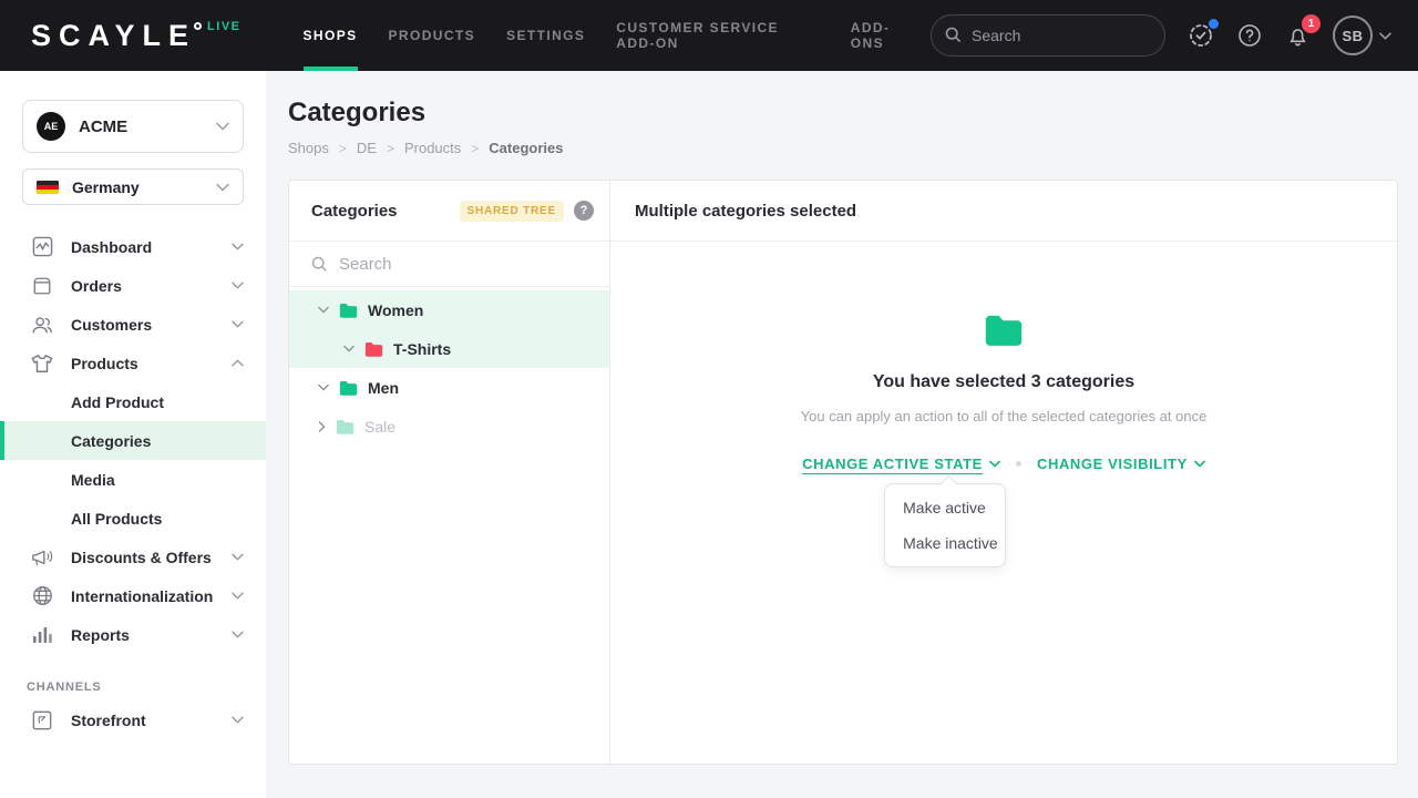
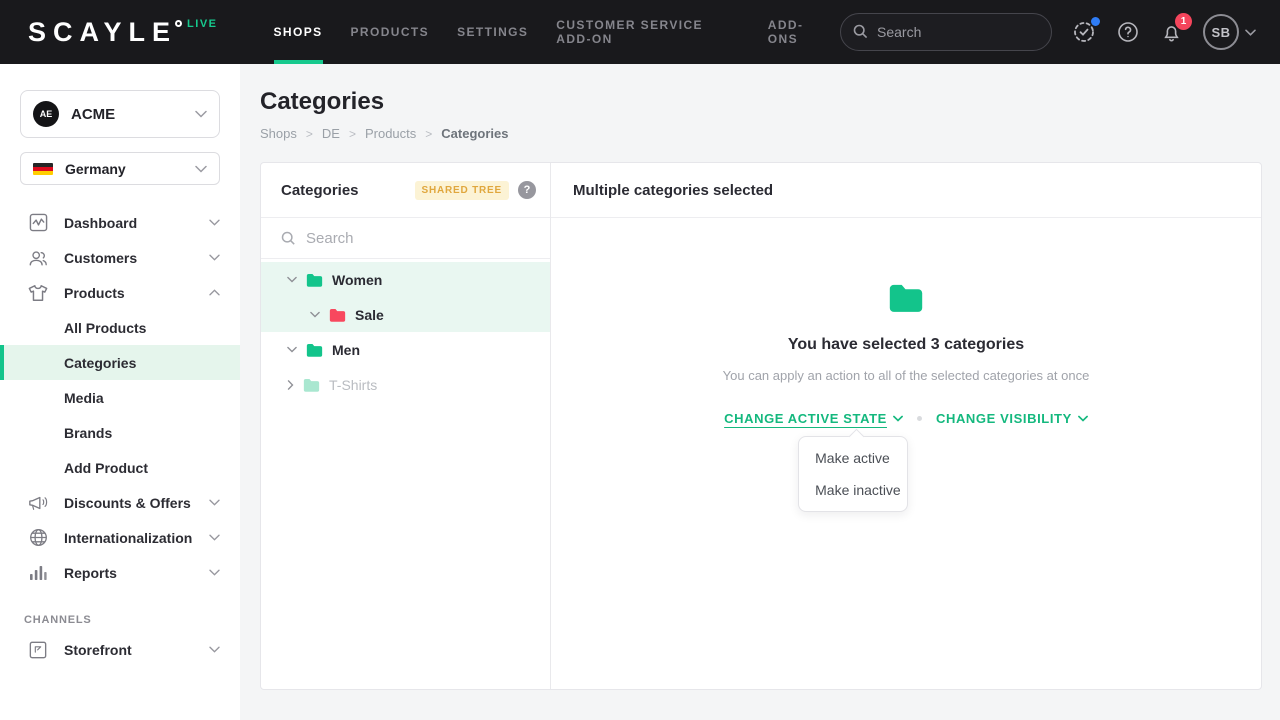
  SCAYLE
  LIVE
  SHOPS
  PRODUCTS
  SETTINGS
  CUSTOMER SERVICE ADD-ON
  ADD-ONS
  Search
  1
  SB
  AE
  ACME
  Germany
  Dashboard
- Orders
  Customers
  Products
- Add Product
+ All Products
  Categories
  Media
+ Brands
- All Products
+ Add Product
  Discounts & Offers
  Internationalization
  Reports
  CHANNELS
  Storefront
  Categories
  Shops
  >
  DE
  >
  Products
  >
  Categories
  Categories
  SHARED TREE
  ?
  Search
  Women
- T-Shirts
+ Sale
  Men
- Sale
+ T-Shirts
  Multiple categories selected
  You have selected 3 categories
  You can apply an action to all of the selected categories at once
  CHANGE ACTIVE STATE
  CHANGE VISIBILITY
  Make active
  Make inactive
